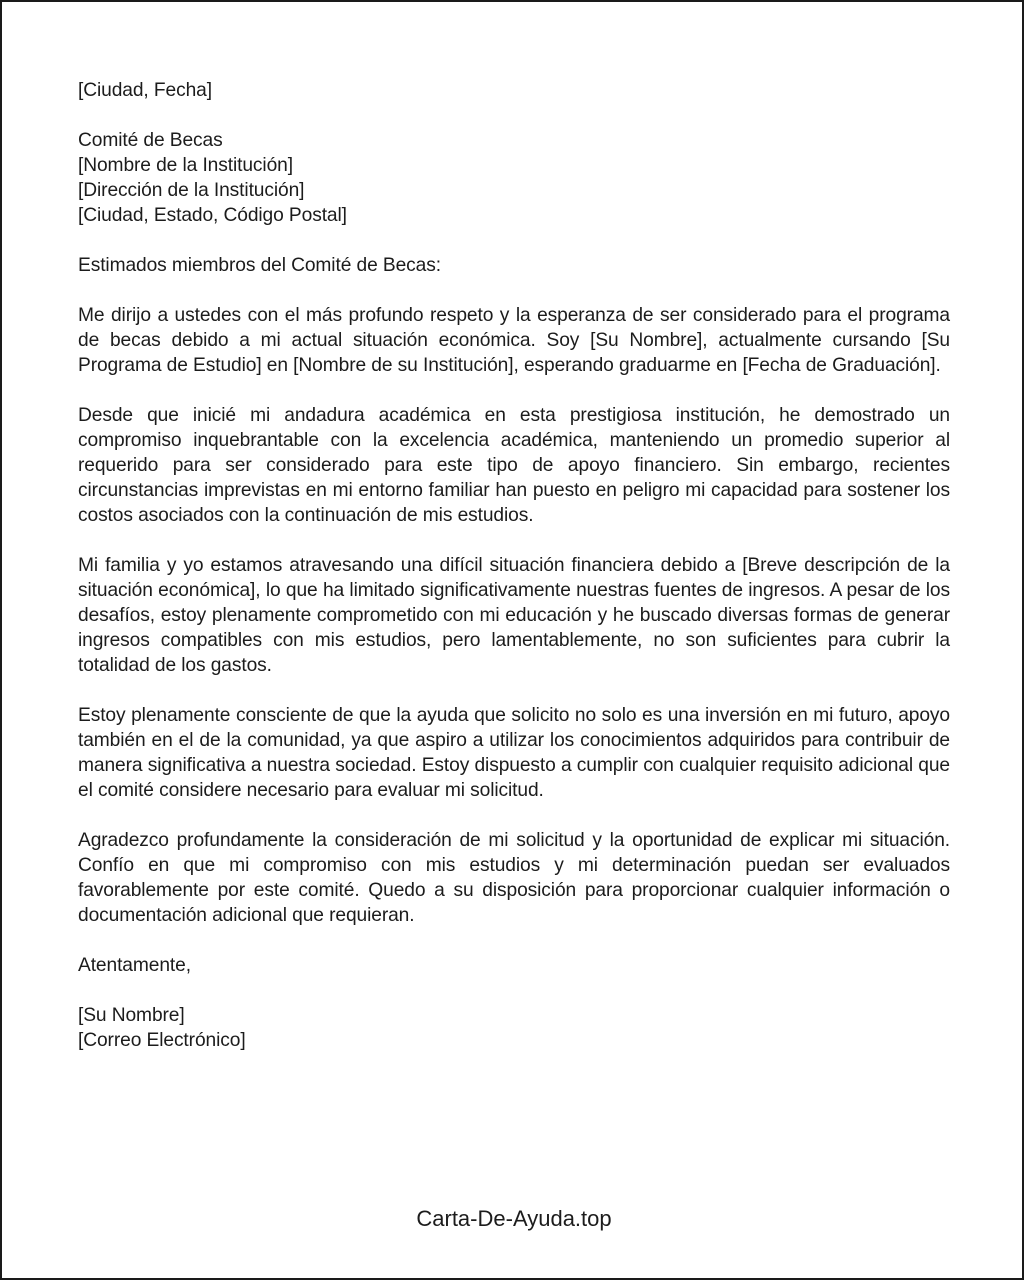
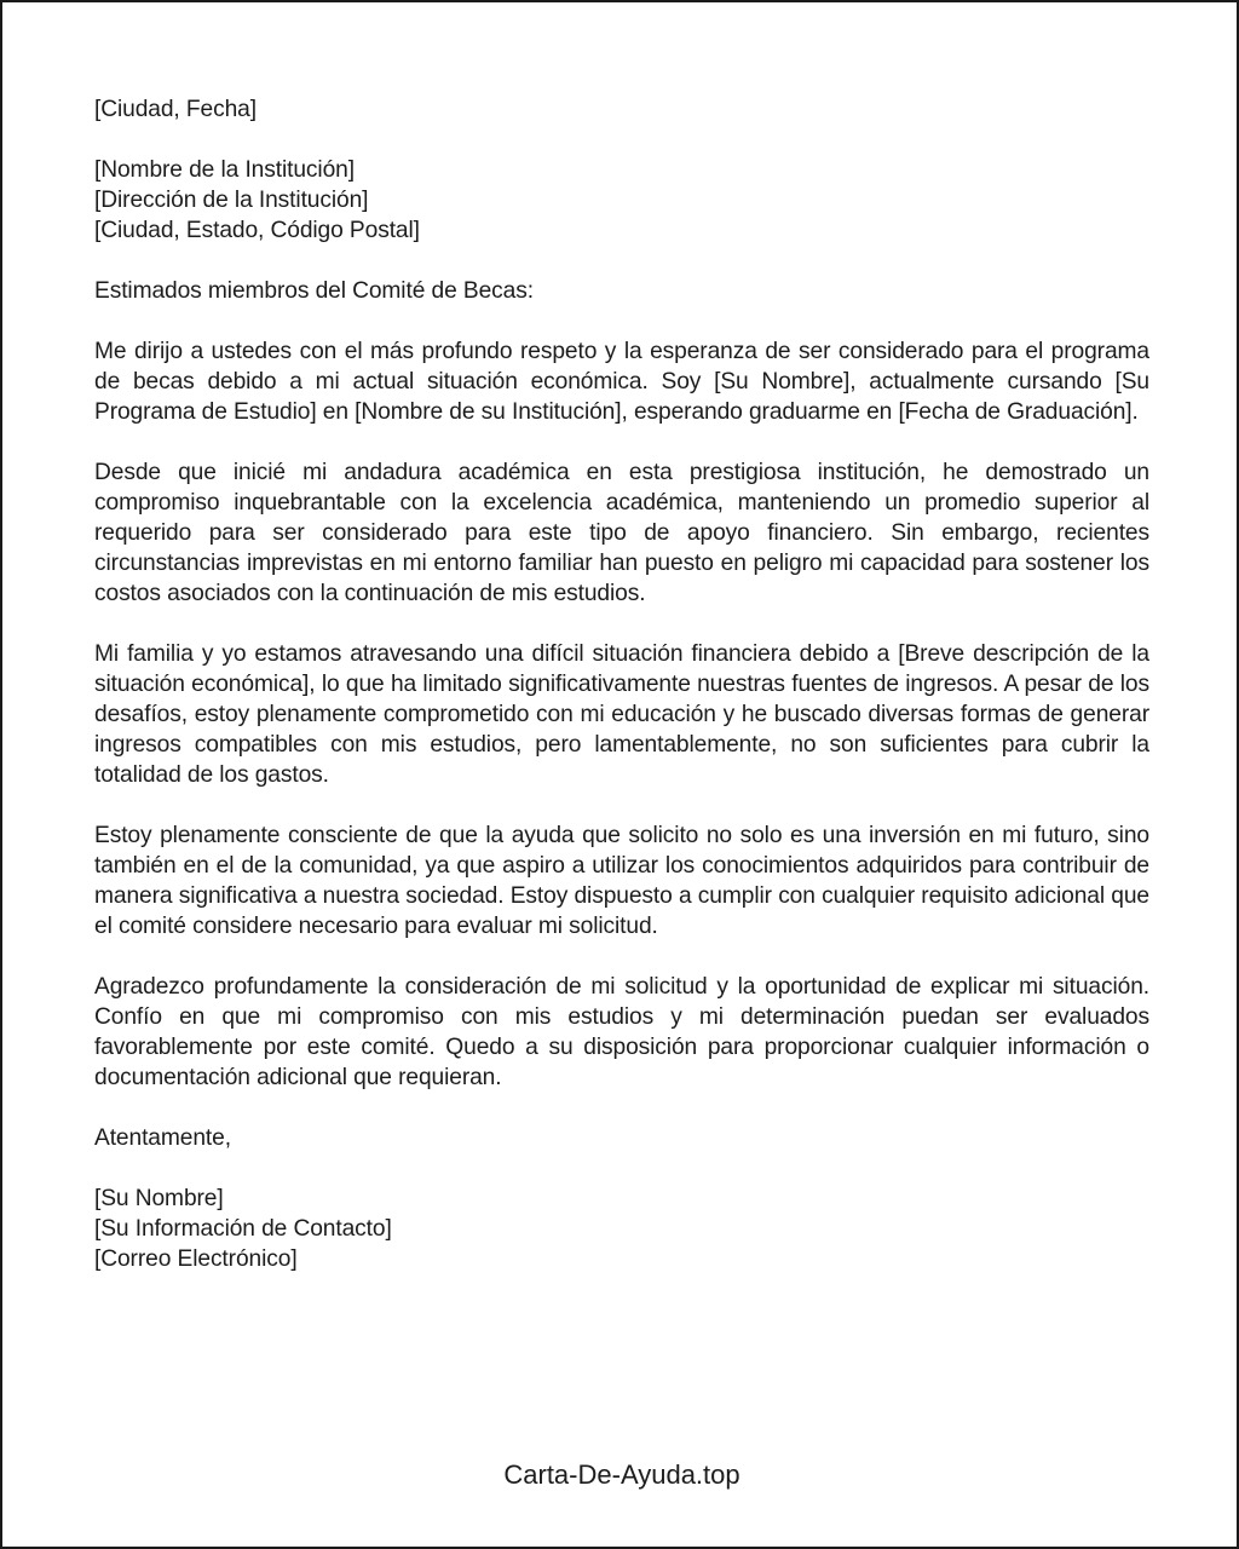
  [Ciudad, Fecha]
- Comité de Becas
  [Nombre de la Institución]
  [Dirección de la Institución]
  [Ciudad, Estado, Código Postal]
  Estimados miembros del Comité de Becas:
  Me dirijo a ustedes con el más profundo respeto y la esperanza de ser considerado para el programa de becas debido a mi actual situación económica. Soy [Su Nombre], actualmente cursando [Su Programa de Estudio] en [Nombre de su Institución], esperando graduarme en [Fecha de Graduación].
  Desde que inicié mi andadura académica en esta prestigiosa institución, he demostrado un compromiso inquebrantable con la excelencia académica, manteniendo un promedio superior al requerido para ser considerado para este tipo de apoyo financiero. Sin embargo, recientes circunstancias imprevistas en mi entorno familiar han puesto en peligro mi capacidad para sostener los costos asociados con la continuación de mis estudios.
  Mi familia y yo estamos atravesando una difícil situación financiera debido a [Breve descripción de la situación económica], lo que ha limitado significativamente nuestras fuentes de ingresos. A pesar de los desafíos, estoy plenamente comprometido con mi educación y he buscado diversas formas de generar ingresos compatibles con mis estudios, pero lamentablemente, no son suficientes para cubrir la totalidad de los gastos.
- Estoy plenamente consciente de que la ayuda que solicito no solo es una inversión en mi futuro, apoyo también en el de la comunidad, ya que aspiro a utilizar los conocimientos adquiridos para contribuir de manera significativa a nuestra sociedad. Estoy dispuesto a cumplir con cualquier requisito adicional que el comité considere necesario para evaluar mi solicitud.
+ Estoy plenamente consciente de que la ayuda que solicito no solo es una inversión en mi futuro, sino también en el de la comunidad, ya que aspiro a utilizar los conocimientos adquiridos para contribuir de manera significativa a nuestra sociedad. Estoy dispuesto a cumplir con cualquier requisito adicional que el comité considere necesario para evaluar mi solicitud.
  Agradezco profundamente la consideración de mi solicitud y la oportunidad de explicar mi situación. Confío en que mi compromiso con mis estudios y mi determinación puedan ser evaluados favorablemente por este comité. Quedo a su disposición para proporcionar cualquier información o documentación adicional que requieran.
  Atentamente,
  [Su Nombre]
+ [Su Información de Contacto]
  [Correo Electrónico]
  Carta-De-Ayuda.top
